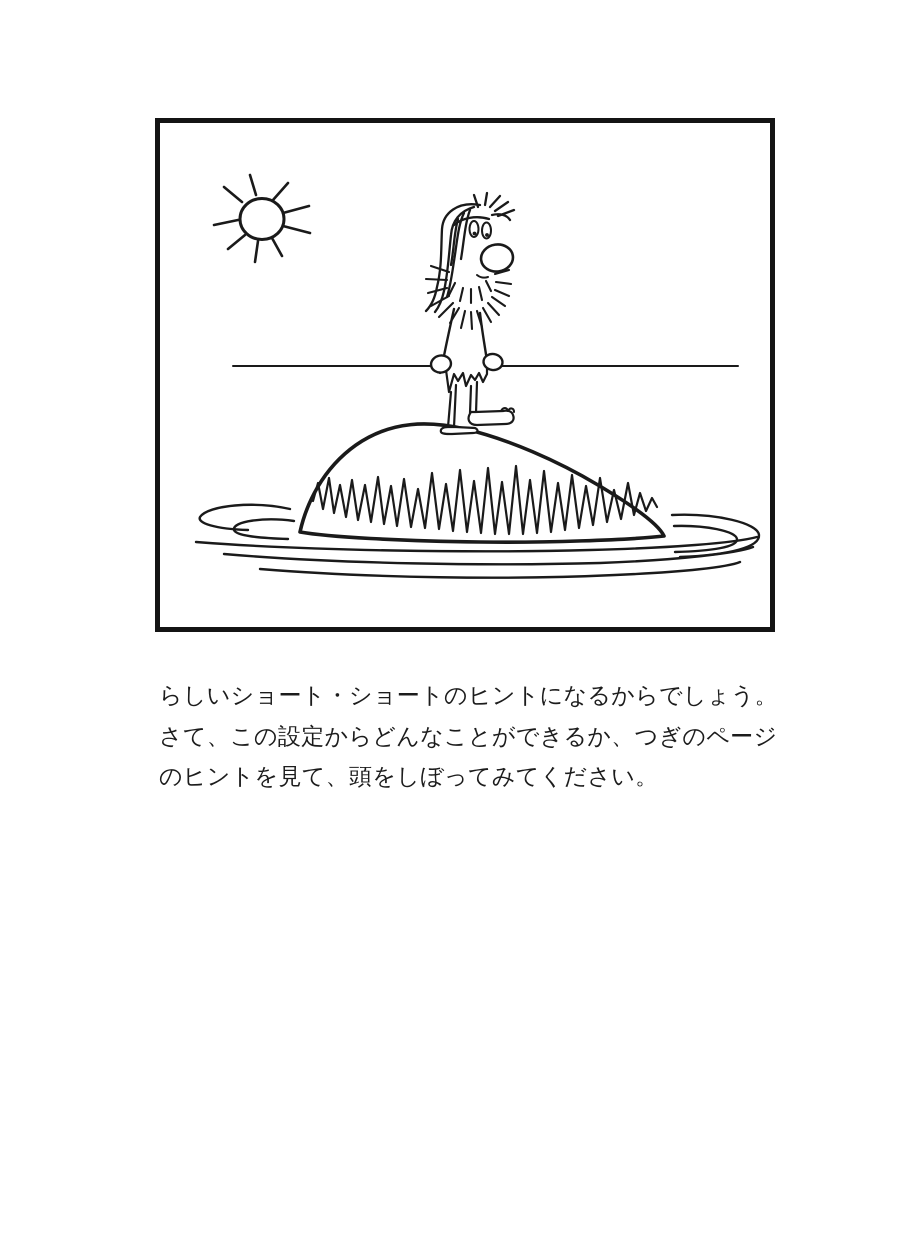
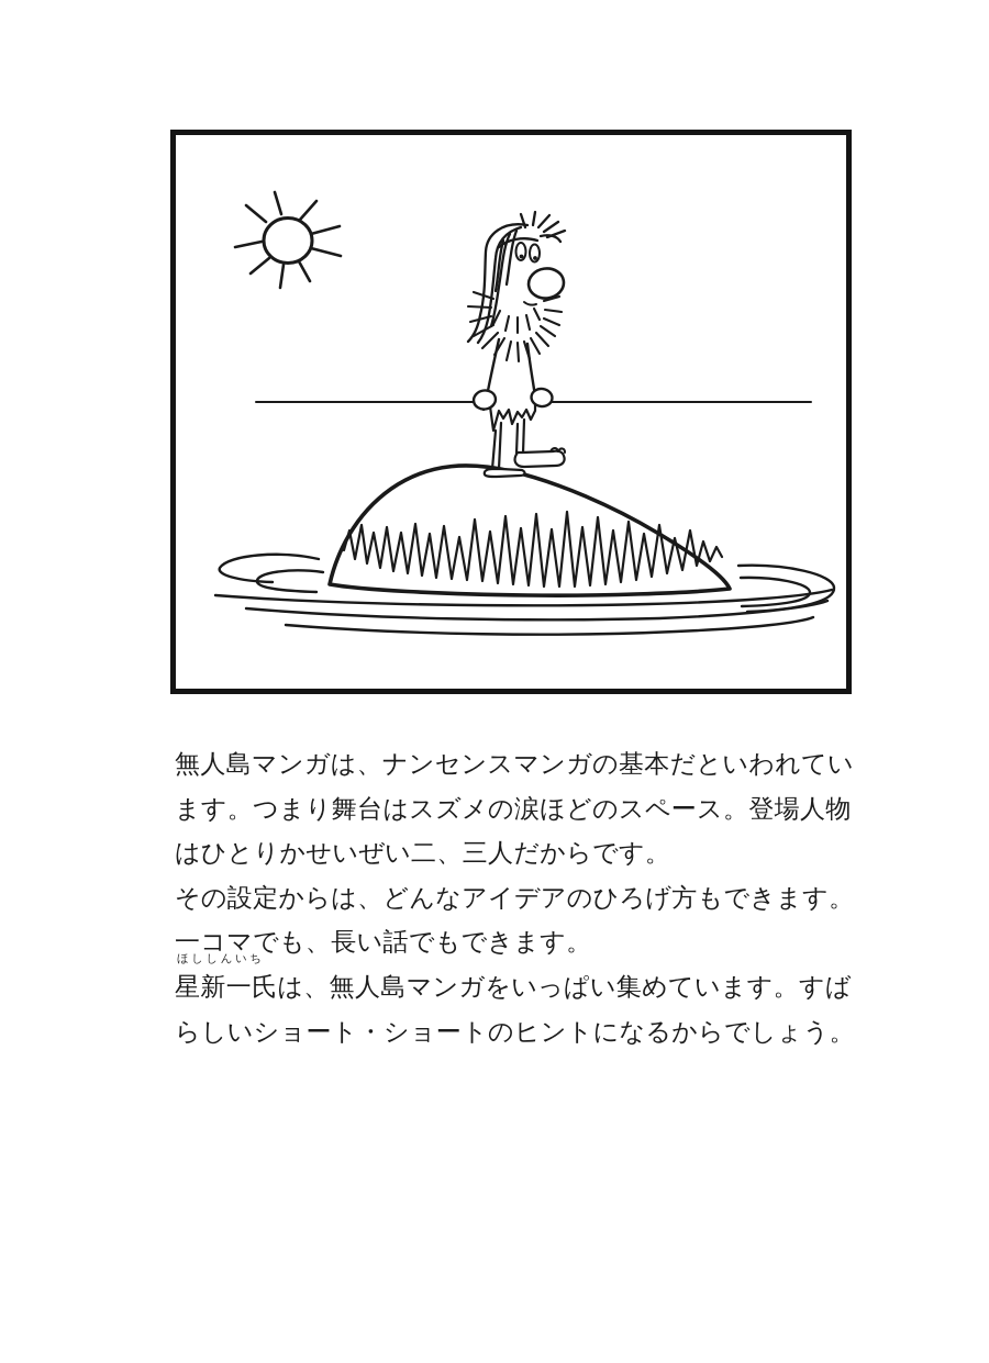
+ 無人島マンガは、ナンセンスマンガの基本だといわれてい
+ ます。つまり舞台はスズメの涙ほどのスペース。登場人物
+ はひとりかせいぜい二、三人だからです。
+ その設定からは、どんなアイデアのひろげ方もできます。
+ 一コマでも、長い話でもできます。
+ ほししんいち
+ 星新一 氏は、無人島マンガをいっぱい集めています。すば
  らしいショート・ショートのヒントになるからでしょう。
- さて、この設定からどんなことができるか、つぎのページ
- のヒントを見て、頭をしぼってみてください。
